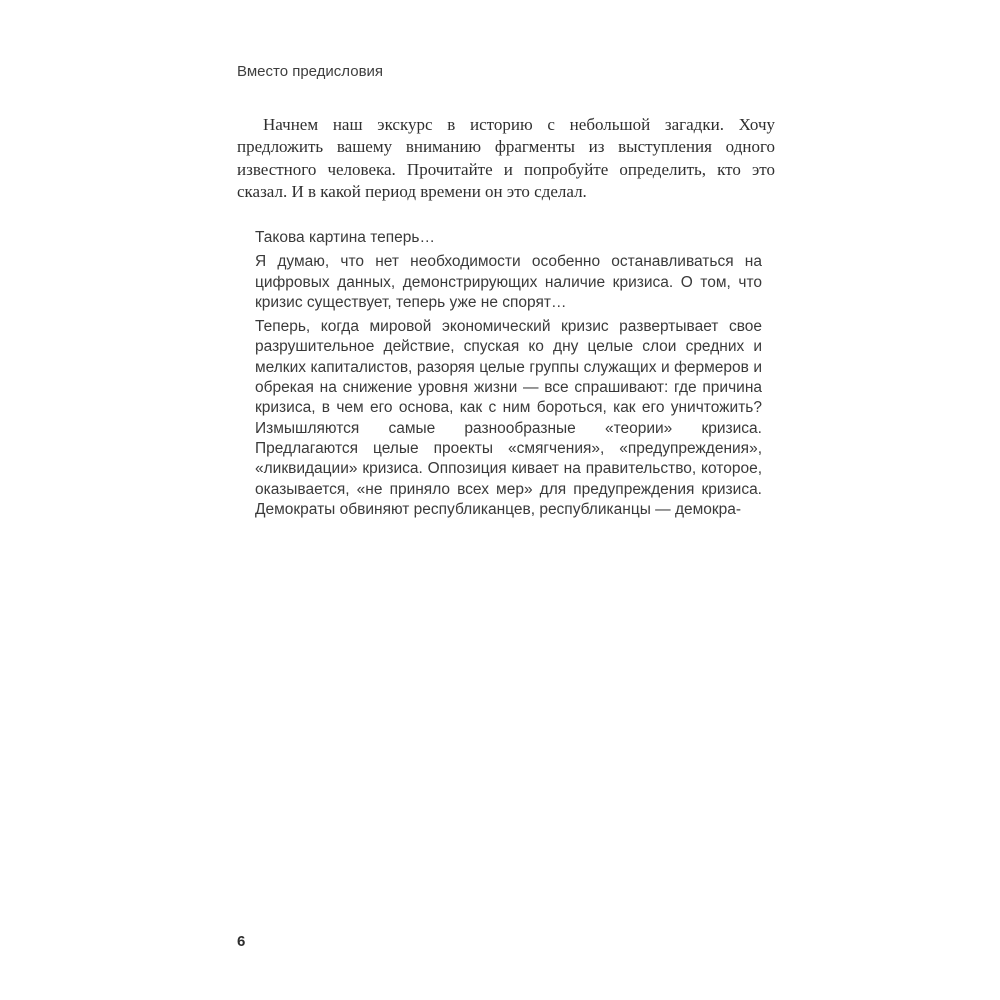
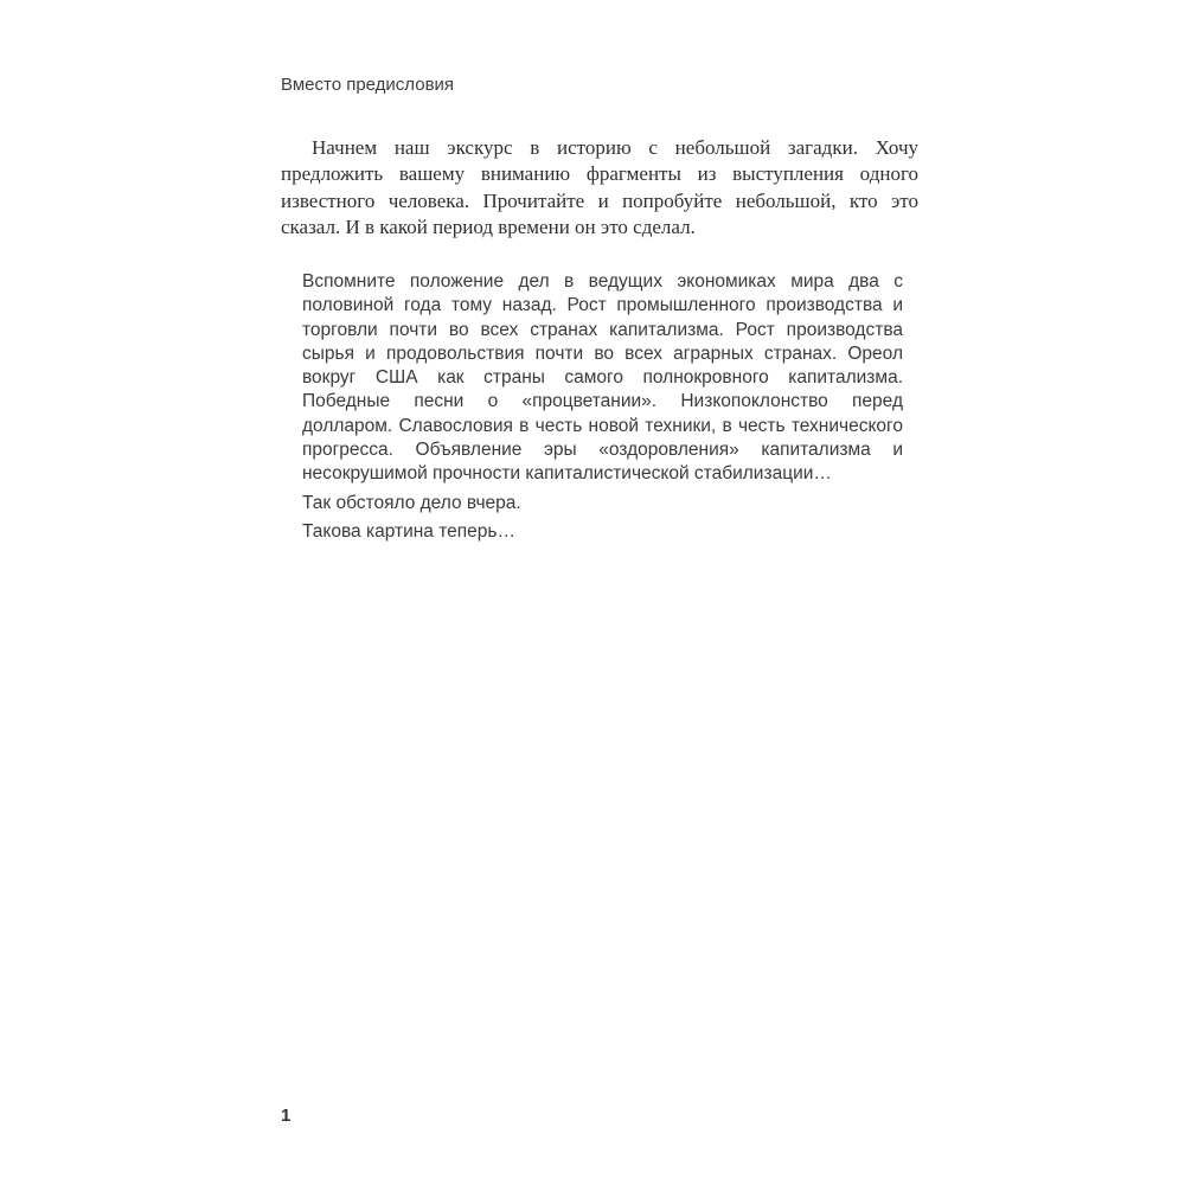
  Вместо предисловия
- Начнем наш экскурс в историю с небольшой загадки. Хочу предложить вашему вниманию фрагменты из выступления одного известного человека. Прочитайте и попробуйте определить, кто это сказал. И в какой период времени он это сделал.
+ Начнем наш экскурс в историю с небольшой загадки. Хочу предложить вашему вниманию фрагменты из выступления одного известного человека. Прочитайте и попробуйте небольшой, кто это сказал. И в какой период времени он это сделал.
+ Вспомните положение дел в ведущих экономиках мира два с половиной года тому назад. Рост промышленного производства и торговли почти во всех странах капитализма. Рост производства сырья и продовольствия почти во всех аграрных странах. Ореол вокруг США как страны самого полнокровного капитализма. Победные песни о «процветании». Низкопоклонство перед долларом. Славословия в честь новой техники, в честь технического прогресса. Объявление эры «оздоровления» капитализма и несокрушимой прочности капиталистической стабилизации…
+ Так обстояло дело вчера.
  Такова картина теперь…
- Я думаю, что нет необходимости особенно останавливаться на цифровых данных, демонстрирующих наличие кризиса. О том, что кризис существует, теперь уже не спорят…
- Теперь, когда мировой экономический кризис развертывает свое разрушительное действие, спуская ко дну целые слои средних и мелких капиталистов, разоряя целые группы служащих и фермеров и обрекая на снижение уровня жизни — все спрашивают: где причина кризиса, в чем его основа, как с ним бороться, как его уничтожить? Измышляются самые разнообразные «теории» кризиса. Предлагаются целые проекты «смягчения», «предупреждения», «ликвидации» кризиса. Оппозиция кивает на правительство, которое, оказывается, «не приняло всех мер» для предупреждения кризиса. Демократы обвиняют республиканцев, республиканцы — демокра-
- 6
+ 1
